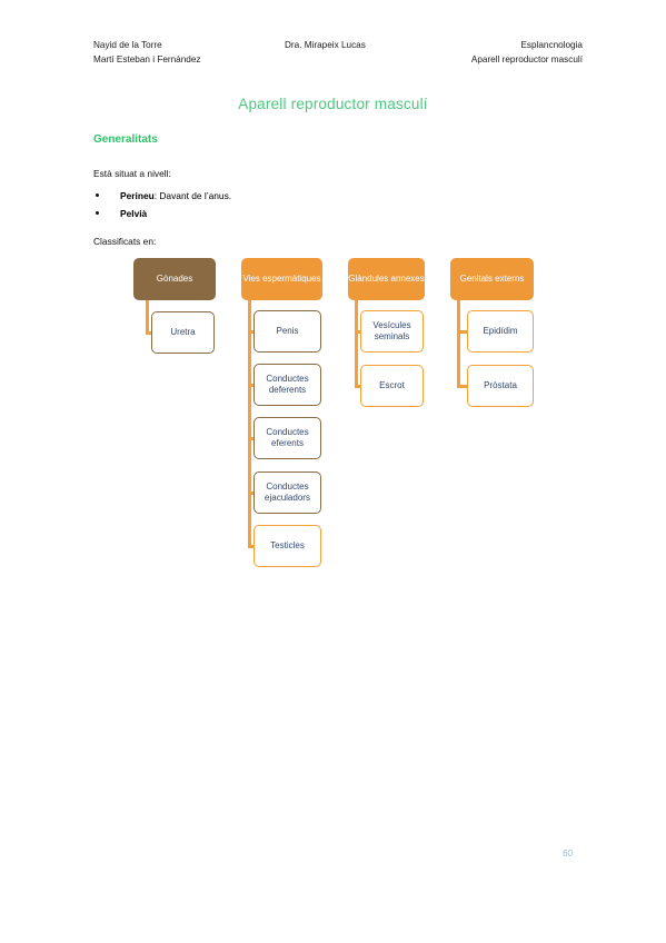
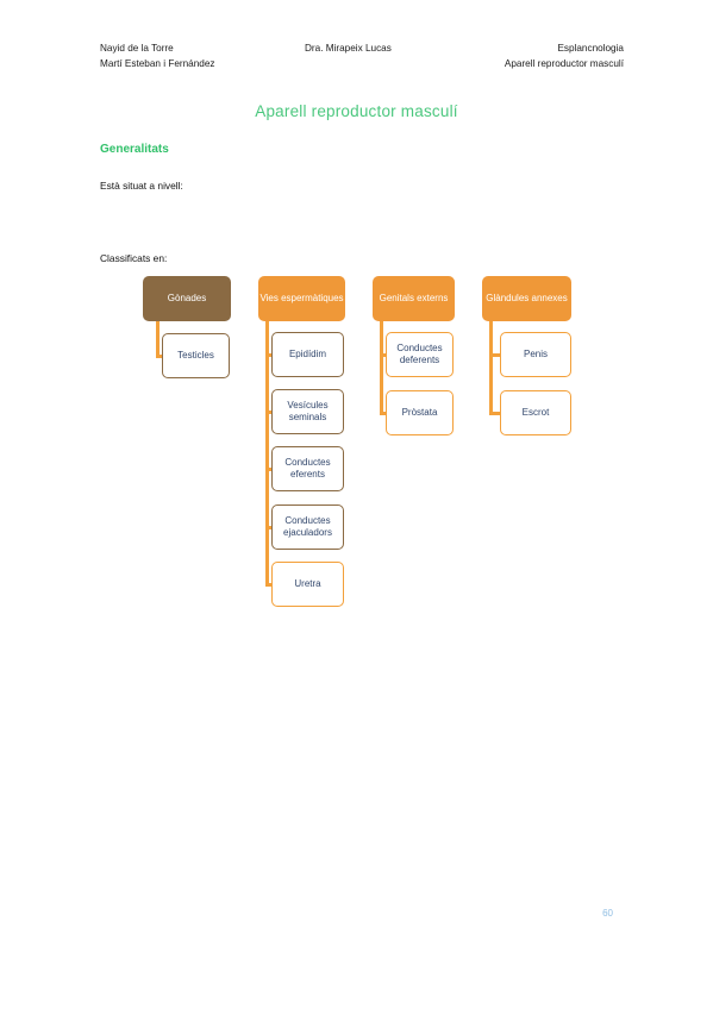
  Nayid de la Torre
  Dra. Mirapeix Lucas
  Esplancnologia
  Martí Esteban i Fernández
  Aparell reproductor masculí
  Aparell reproductor masculí
  Generalitats
  Està situat a nivell:
- Perineu: Davant de l’anus.
- Pelvià
  Classificats en:
  Gònades
- Uretra
+ Testicles
  Vies espermàtiques
- Penis
+ Epidídim
- Conductes deferents
+ Vesícules seminals
  Conductes eferents
  Conductes ejaculadors
- Testicles
+ Uretra
- Glàndules annexes
+ Genitals externs
- Vesícules seminals
+ Conductes deferents
- Escrot
+ Pròstata
- Genitals externs
+ Glàndules annexes
- Epidídim
+ Penis
- Pròstata
+ Escrot
  60
